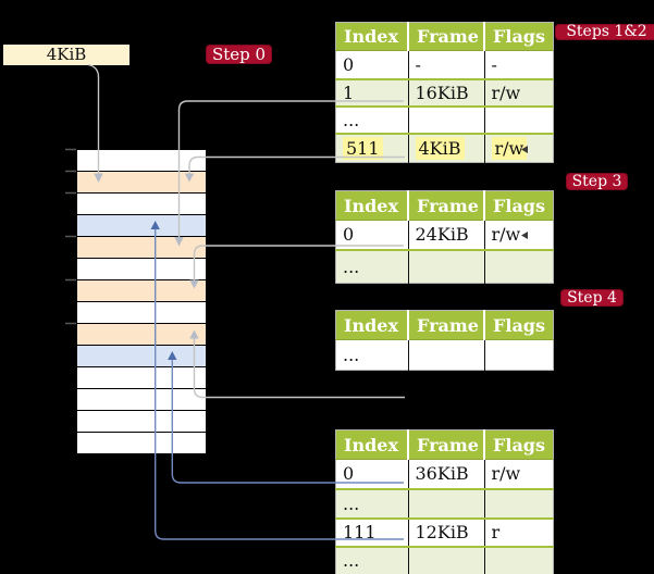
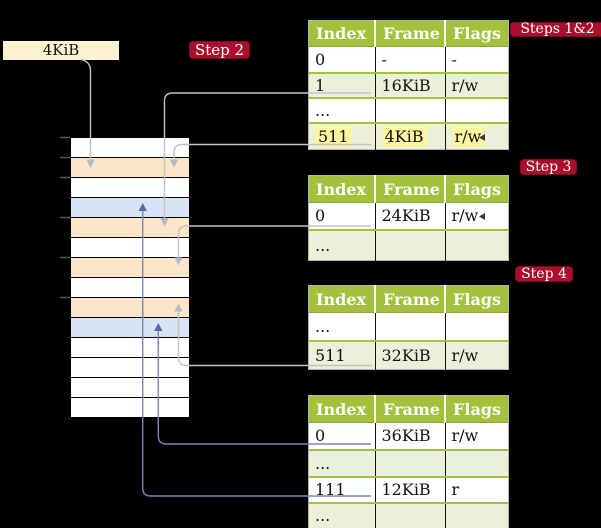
  4KiB
- Step 0
+ Step 2
  Steps 1&2
  Step 3
  Step 4
  Index	Frame	Flags
  0	-	-
  1	16KiB	r/w
  ...
  511	4KiB	r/w
  Index	Frame	Flags
  0	24KiB	r/w
  ...
  Index	Frame	Flags
  ...
+ 511	32KiB	r/w
  Index	Frame	Flags
  0	36KiB	r/w
  ...
  111	12KiB	r
  ...
